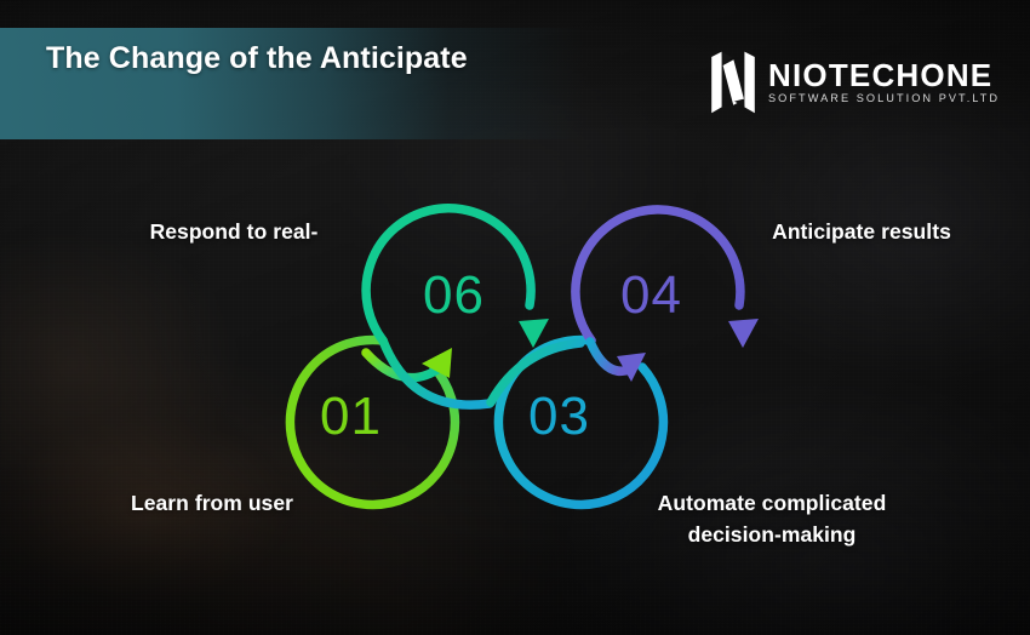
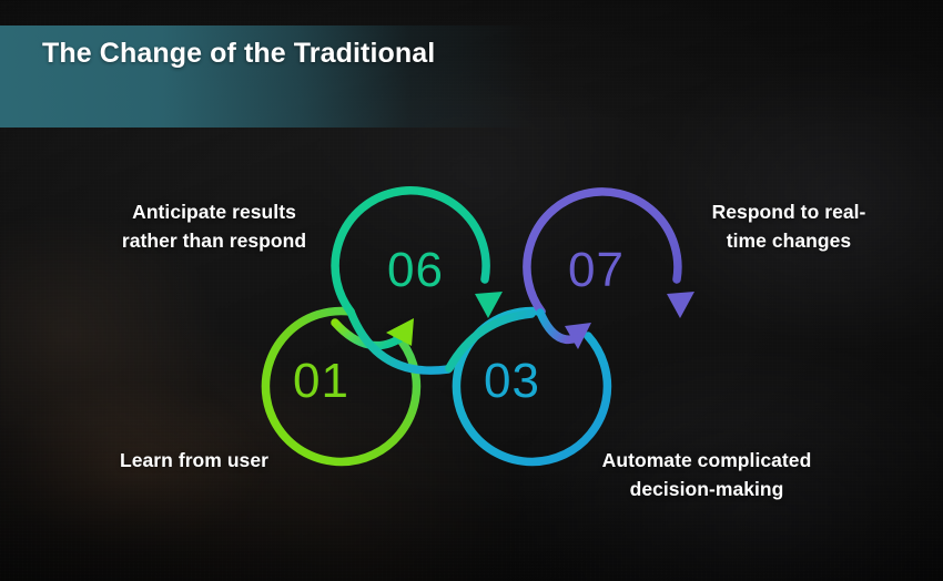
- The Change of the Anticipate
+ The Change of the Traditional
- NIOTECHONE
- SOFTWARE SOLUTION PVT.LTD
  01
  06
  03
- 04
+ 07
- Respond to real-
+ Anticipate results
+ rather than respond
- Anticipate results
+ Respond to real-
+ time changes
  Learn from user
  Automate complicated
  decision-making
